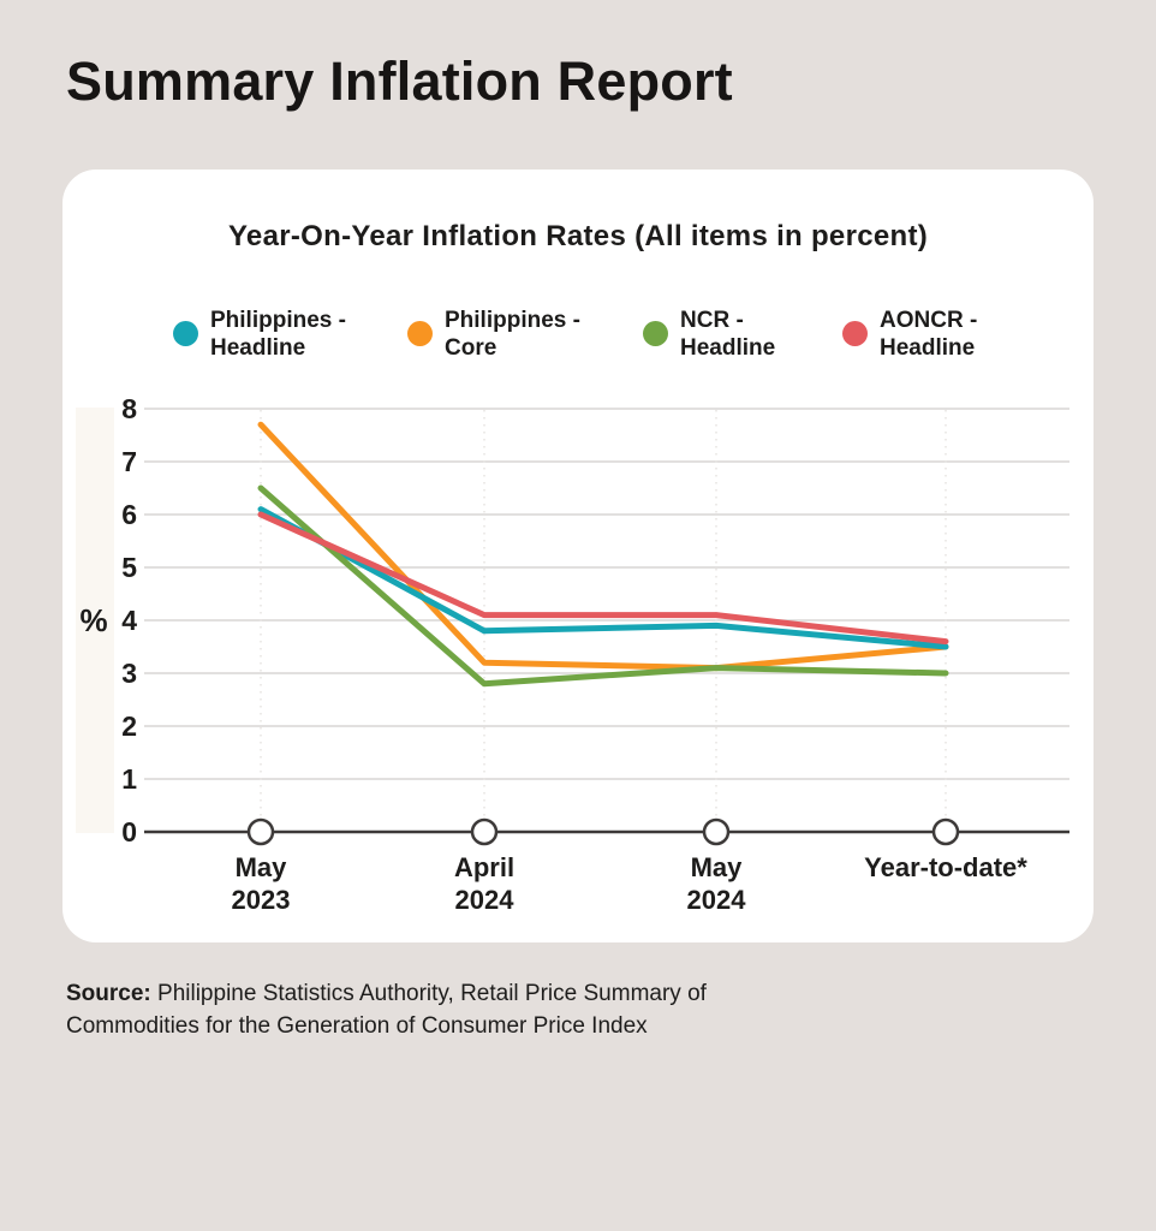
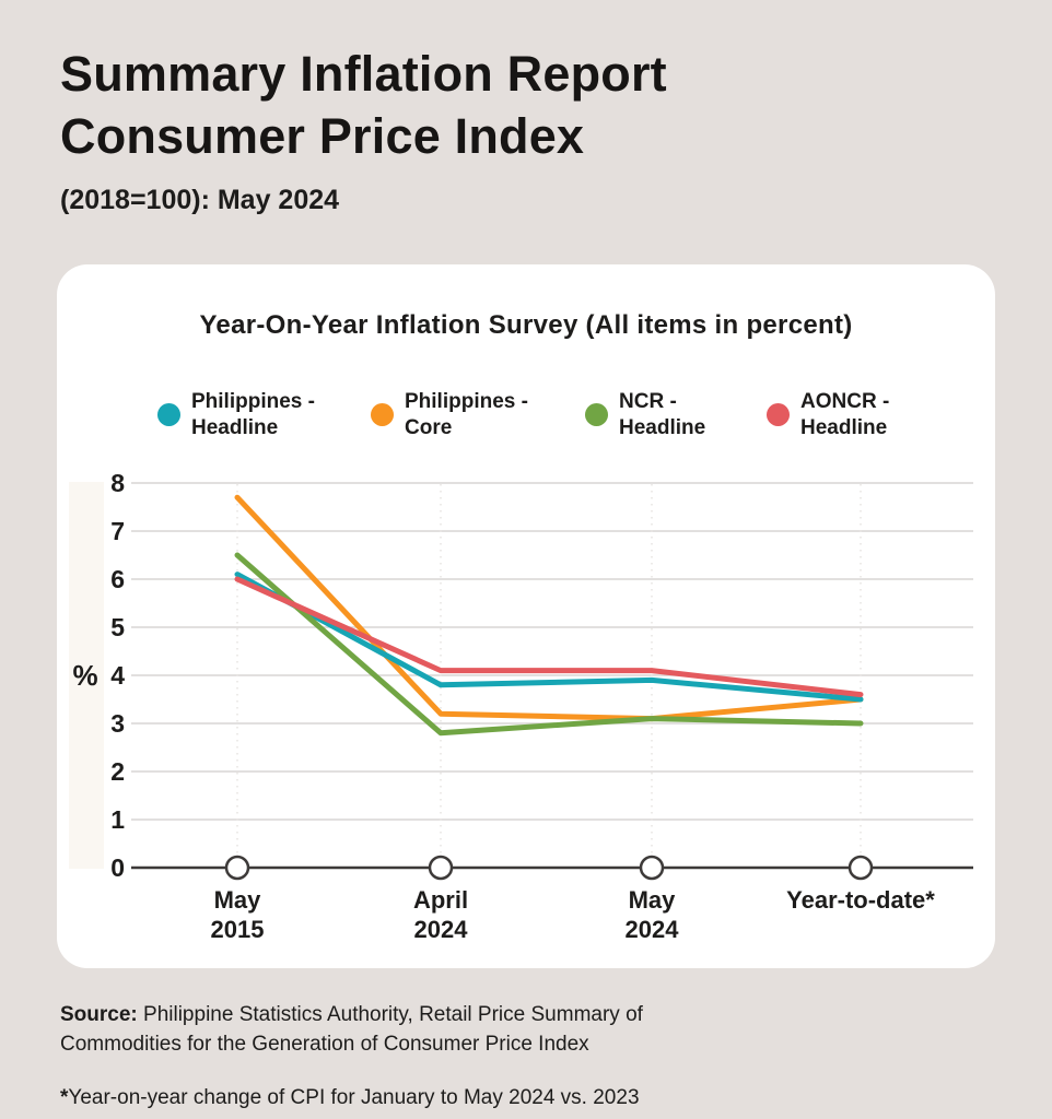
  Summary Inflation Report
+ Consumer Price Index
+ (2018=100): May 2024
- Year-On-Year Inflation Rates (All items in percent)
+ Year-On-Year Inflation Survey (All items in percent)
  Philippines -
  Headline
  Philippines -
  Core
  NCR -
  Headline
  AONCR -
  Headline
  0
  1
  2
  3
  4
  5
  6
  7
  8
  %
  May
- 2023
+ 2015
  April
  2024
  May
  2024
  Year-to-date*
  Source: Philippine Statistics Authority, Retail Price Summary of Commodities for the Generation of Consumer Price Index
+ *Year-on-year change of CPI for January to May 2024 vs. 2023
